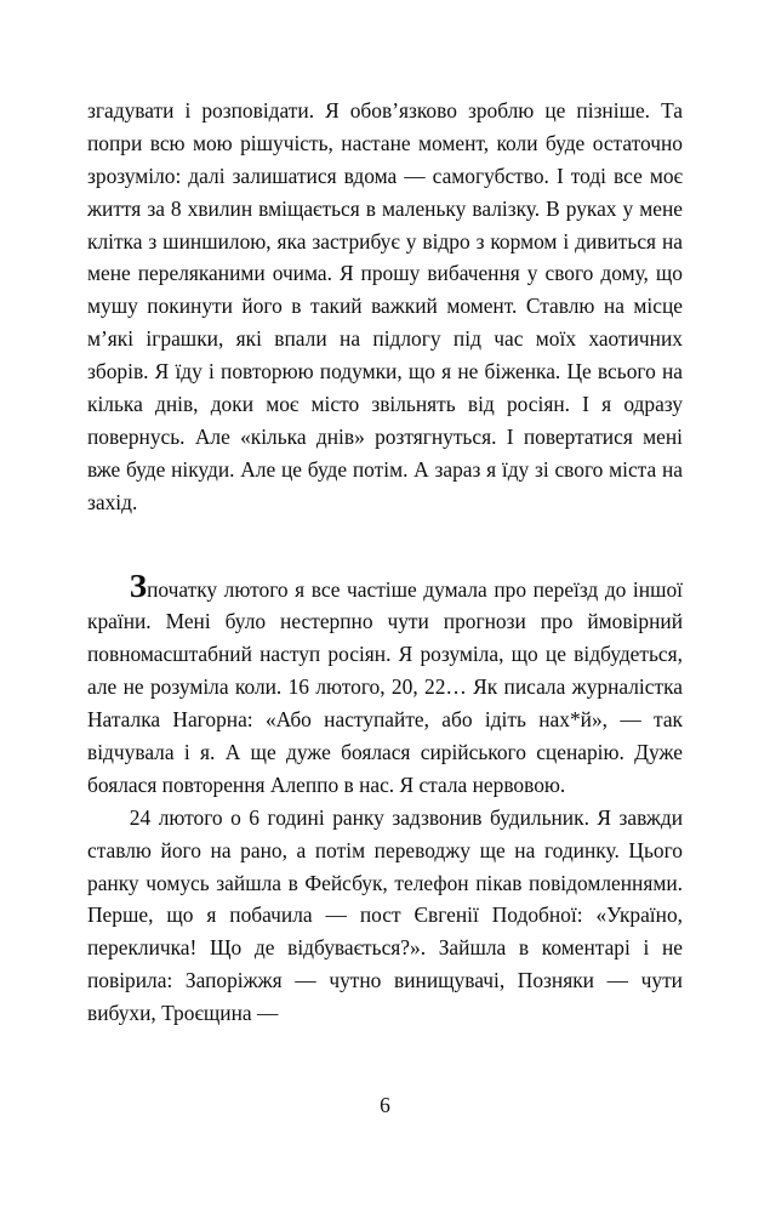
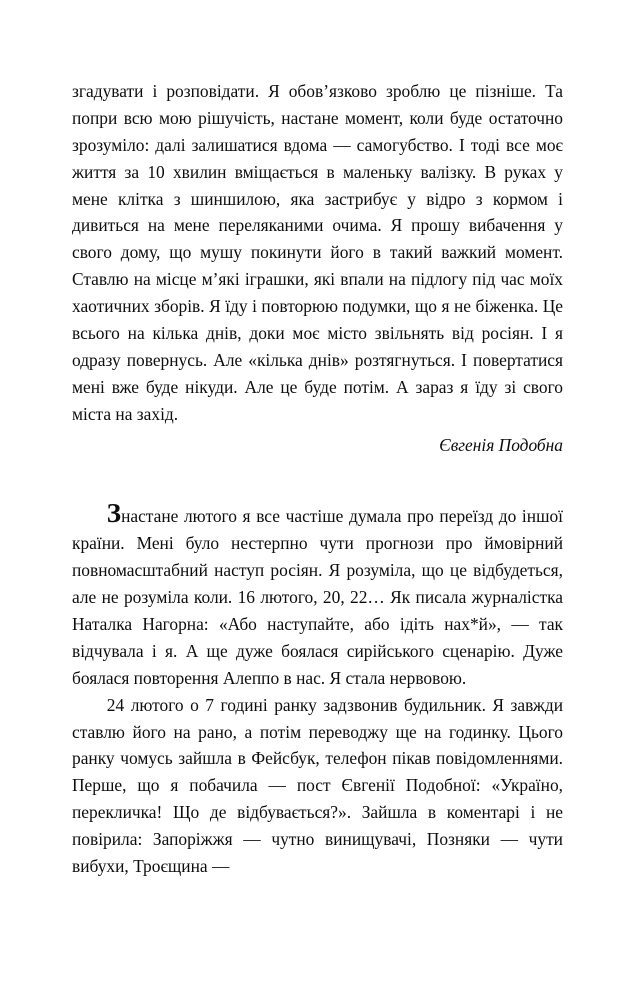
- згадувати і розповідати. Я обов’язково зроблю це пізніше. Та попри всю мою рішучість, настане момент, коли буде остаточно зрозуміло: далі залишатися вдома — самогубство. І тоді все моє життя за 8 хвилин вміщається в маленьку валізку. В руках у мене клітка з шиншилою, яка застрибує у відро з кормом і дивиться на мене переляканими очима. Я прошу вибачення у свого дому, що мушу покинути його в такий важкий момент. Ставлю на місце м’які іграшки, які впали на підлогу під час моїх хаотичних зборів. Я їду і повторюю подумки, що я не біженка. Це всього на кілька днів, доки моє місто звільнять від росіян. І я одразу повернусь. Але «кілька днів» розтягнуться. І повертатися мені вже буде нікуди. Але це буде потім. А зараз я їду зі свого міста на захід.
+ згадувати і розповідати. Я обов’язково зроблю це пізніше. Та попри всю мою рішучість, настане момент, коли буде остаточно зрозуміло: далі залишатися вдома — самогубство. І тоді все моє життя за 10 хвилин вміщається в маленьку валізку. В руках у мене клітка з шиншилою, яка застрибує у відро з кормом і дивиться на мене переляканими очима. Я прошу вибачення у свого дому, що мушу покинути його в такий важкий момент. Ставлю на місце м’які іграшки, які впали на підлогу під час моїх хаотичних зборів. Я їду і повторюю подумки, що я не біженка. Це всього на кілька днів, доки моє місто звільнять від росіян. І я одразу повернусь. Але «кілька днів» розтягнуться. І повертатися мені вже буде нікуди. Але це буде потім. А зараз я їду зі свого міста на захід.
+ Євгенія Подобна
- Зпочатку лютого я все частіше думала про переїзд до іншої країни. Мені було нестерпно чути прогнози про ймовірний повномасштабний наступ росіян. Я розуміла, що це відбудеться, але не розуміла коли. 16 лютого, 20, 22… Як писала журналістка Наталка Нагорна: «Або наступайте, або ідіть нах*й», — так відчувала і я. А ще дуже боялася сирійського сценарію. Дуже боялася повторення Алеппо в нас. Я стала нервовою.
+ Знастане лютого я все частіше думала про переїзд до іншої країни. Мені було нестерпно чути прогнози про ймовірний повномасштабний наступ росіян. Я розуміла, що це відбудеться, але не розуміла коли. 16 лютого, 20, 22… Як писала журналістка Наталка Нагорна: «Або наступайте, або ідіть нах*й», — так відчувала і я. А ще дуже боялася сирійського сценарію. Дуже боялася повторення Алеппо в нас. Я стала нервовою.
- 24 лютого о 6 годині ранку задзвонив будильник. Я завжди ставлю його на рано, а потім переводжу ще на годинку. Цього ранку чомусь зайшла в Фейсбук, телефон пікав повідомленнями. Перше, що я побачила — пост Євгенії Подобної: «Україно, перекличка! Що де відбувається?». Зайшла в коментарі і не повірила: Запоріжжя — чутно винищувачі, Позняки — чути вибухи, Троєщина —
+ 24 лютого о 7 годині ранку задзвонив будильник. Я завжди ставлю його на рано, а потім переводжу ще на годинку. Цього ранку чомусь зайшла в Фейсбук, телефон пікав повідомленнями. Перше, що я побачила — пост Євгенії Подобної: «Україно, перекличка! Що де відбувається?». Зайшла в коментарі і не повірила: Запоріжжя — чутно винищувачі, Позняки — чути вибухи, Троєщина —
- 6
